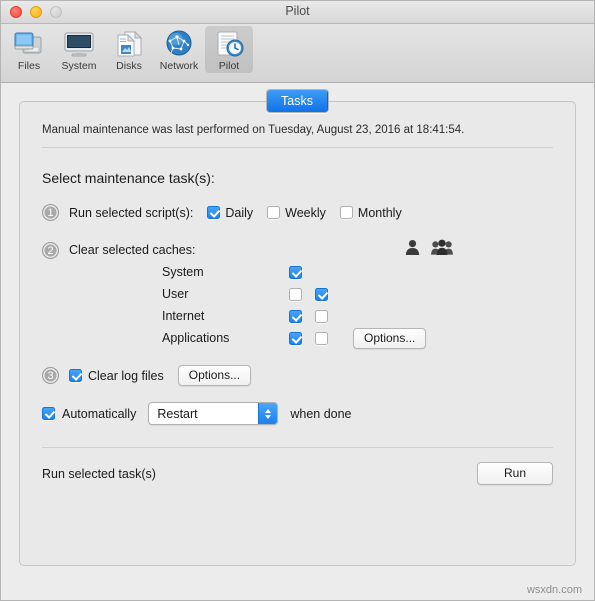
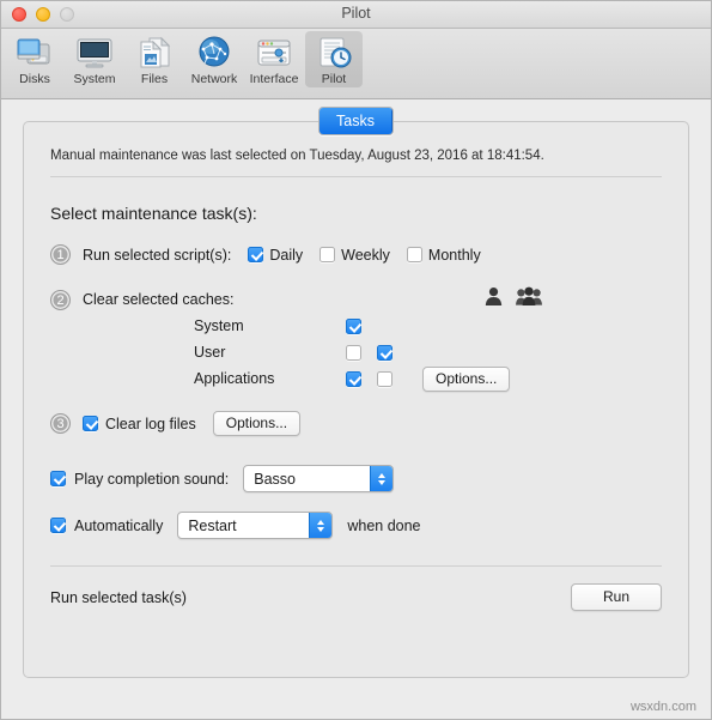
  Pilot
- Files
+ Disks
  System
- Disks
+ Files
  Network
+ Interface
  Pilot
  Tasks
- Manual maintenance was last performed on Tuesday, August 23, 2016 at 18:41:54.
+ Manual maintenance was last selected on Tuesday, August 23, 2016 at 18:41:54.
  Select maintenance task(s):
  1
  Run selected script(s):
  Daily
  Weekly
  Monthly
  2
  Clear selected caches:
  System
  User
- Internet
  Applications
  Options...
  3
  Clear log files
  Options...
+ Play completion sound:
+ Basso
  Automatically
  Restart
  when done
  Run selected task(s)
  Run
  wsxdn.com
